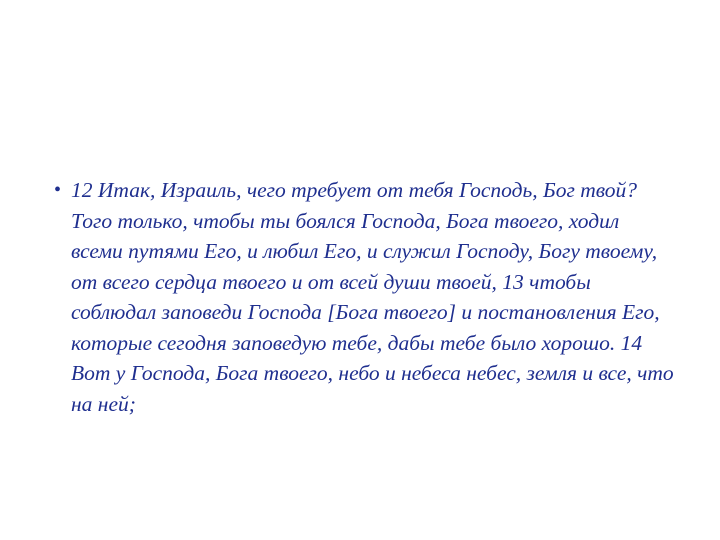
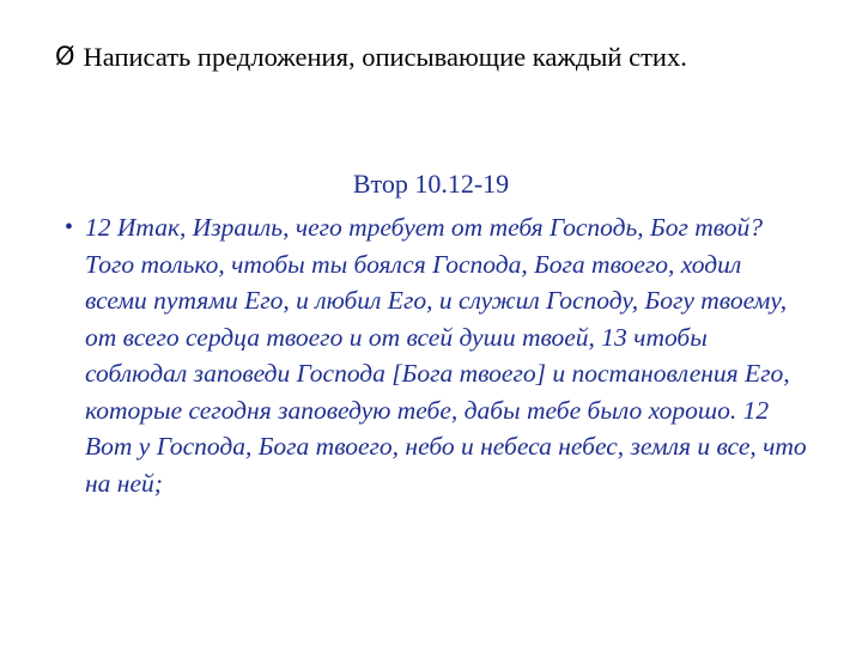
+ Ø
+ Написать предложения, описывающие каждый стих.
+ Втор 10.12-19
  •
- 12 Итак, Израиль, чего требует от тебя Господь, Бог твой? Того только, чтобы ты боялся Господа, Бога твоего, ходил всеми путями Его, и любил Его, и служил Господу, Богу твоему, от всего сердца твоего и от всей души твоей, 13 чтобы соблюдал заповеди Господа [Бога твоего] и постановления Его, которые сегодня заповедую тебе, дабы тебе было хорошо. 14 Вот у Господа, Бога твоего, небо и небеса небес, земля и все, что на ней;
+ 12 Итак, Израиль, чего требует от тебя Господь, Бог твой? Того только, чтобы ты боялся Господа, Бога твоего, ходил всеми путями Его, и любил Его, и служил Господу, Богу твоему, от всего сердца твоего и от всей души твоей, 13 чтобы соблюдал заповеди Господа [Бога твоего] и постановления Его, которые сегодня заповедую тебе, дабы тебе было хорошо. 12 Вот у Господа, Бога твоего, небо и небеса небес, земля и все, что на ней;
